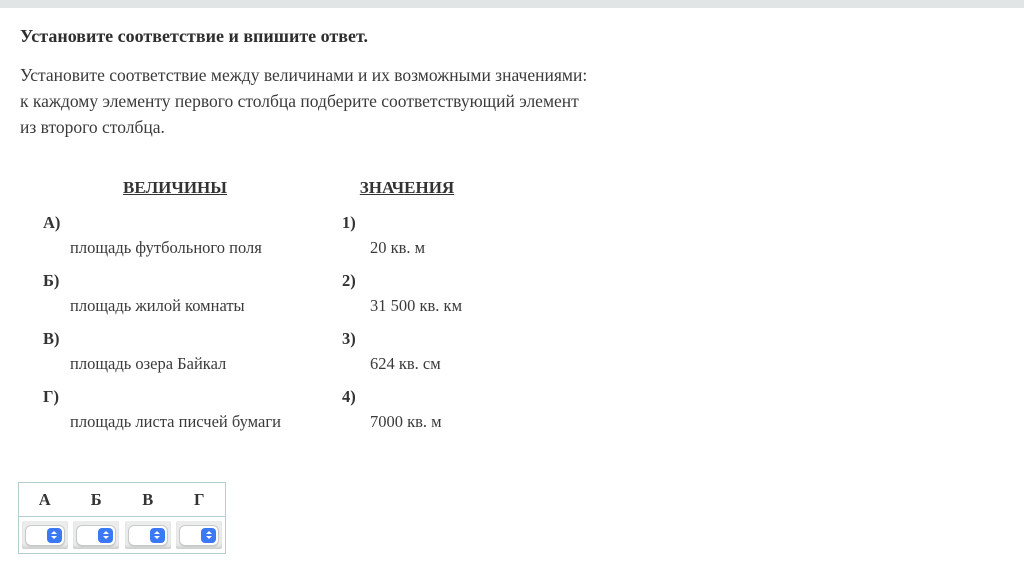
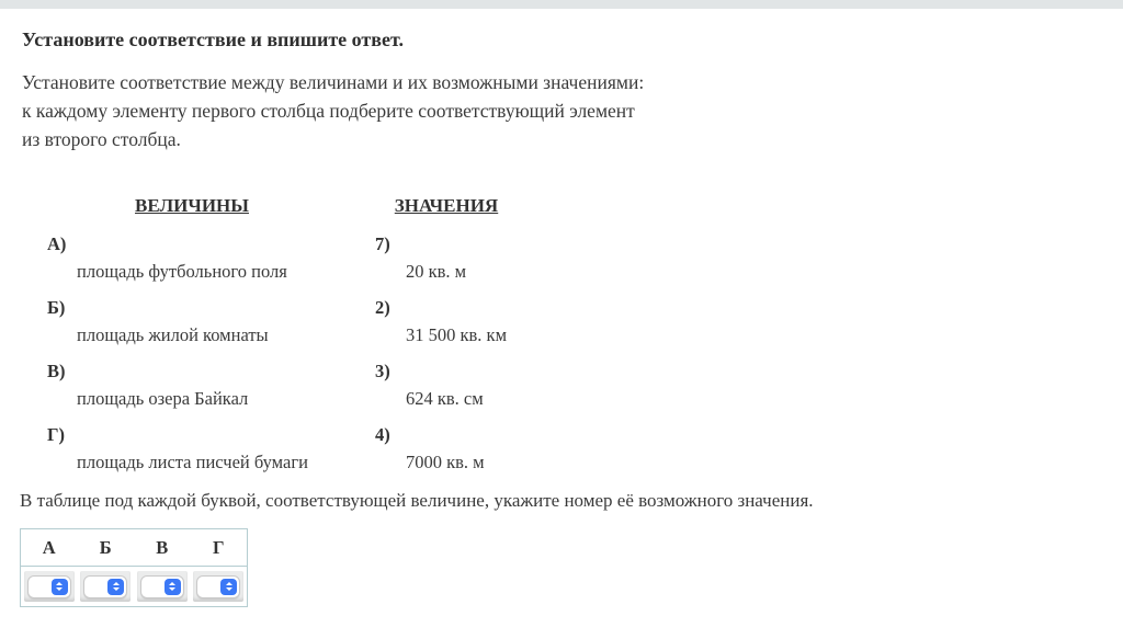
  Установите соответствие и впишите ответ.
  Установите соответствие между величинами и их возможными значениями:
  к каждому элементу первого столбца подберите соответствующий элемент
  из второго столбца.
  ВЕЛИЧИНЫ
  А)
  площадь футбольного поля
  Б)
  площадь жилой комнаты
  В)
  площадь озера Байкал
  Г)
  площадь листа писчей бумаги
  ЗНАЧЕНИЯ
- 1)
+ 7)
  20 кв. м
  2)
  31 500 кв. км
  3)
  624 кв. см
  4)
  7000 кв. м
+ В таблице под каждой буквой, соответствующей величине, укажите номер её возможного значения.
  А
  Б
  В
  Г
